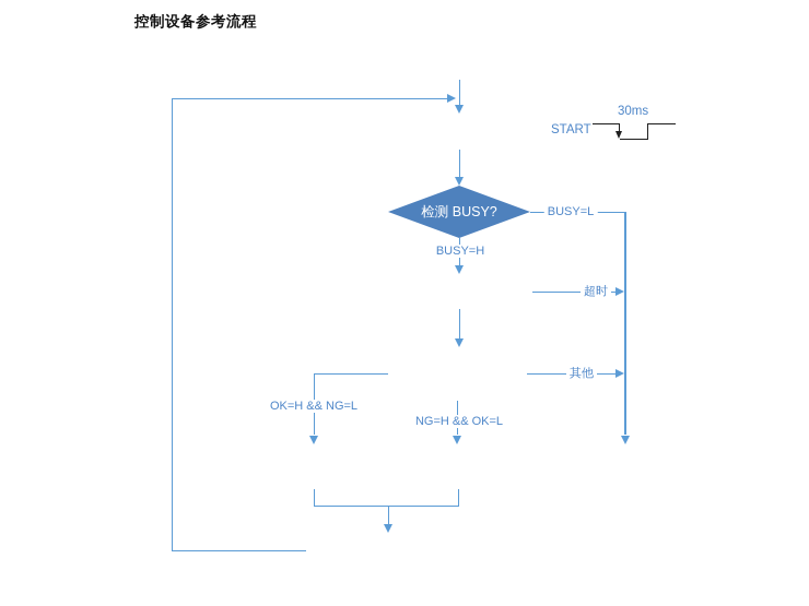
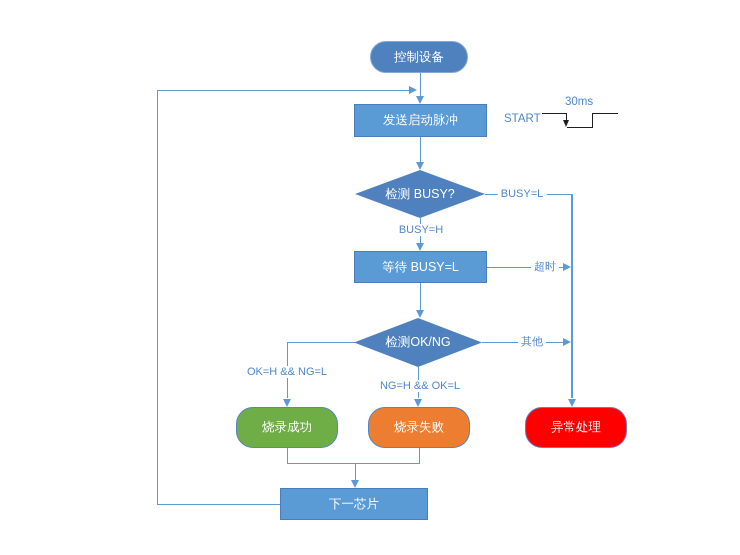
- 控制设备参考流程
  BUSY=H
  BUSY=L
  超时
  OK=H && NG=L
  NG=H && OK=L
  其他
  START
  30ms
+ 控制设备
+ 发送启动脉冲
  检测 BUSY?
+ 等待 BUSY=L
+ 检测OK/NG
+ 烧录成功
+ 烧录失败
+ 异常处理
+ 下一芯片
